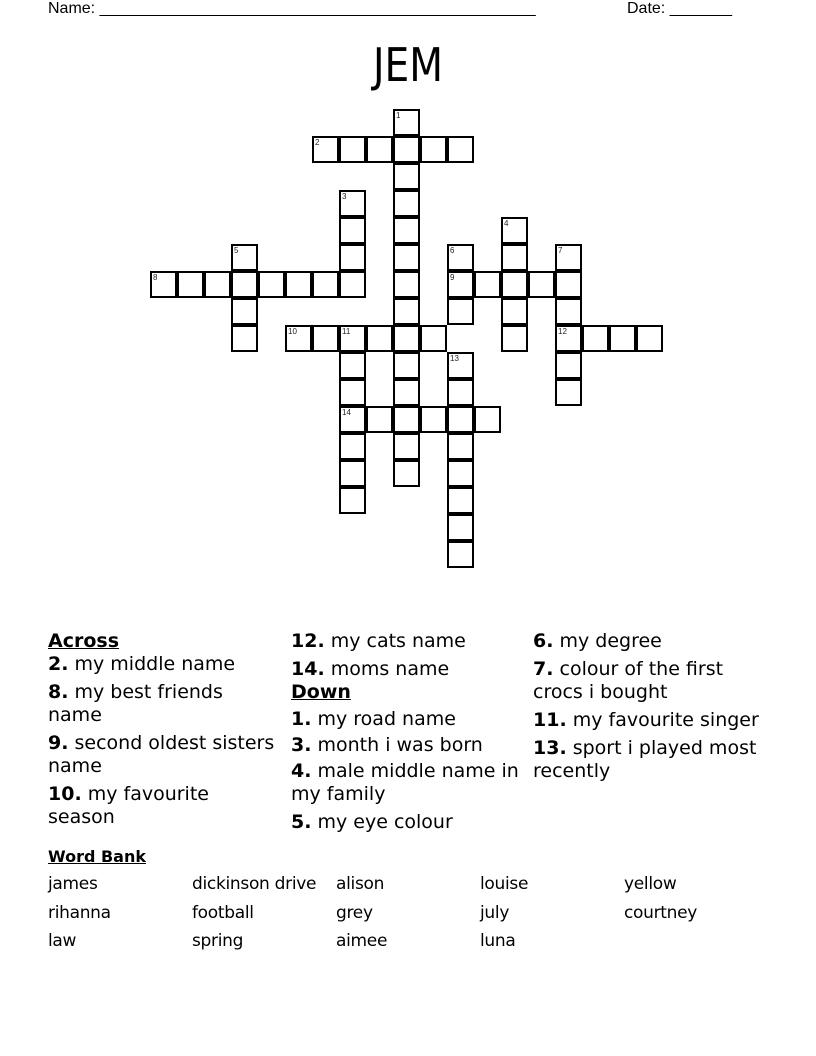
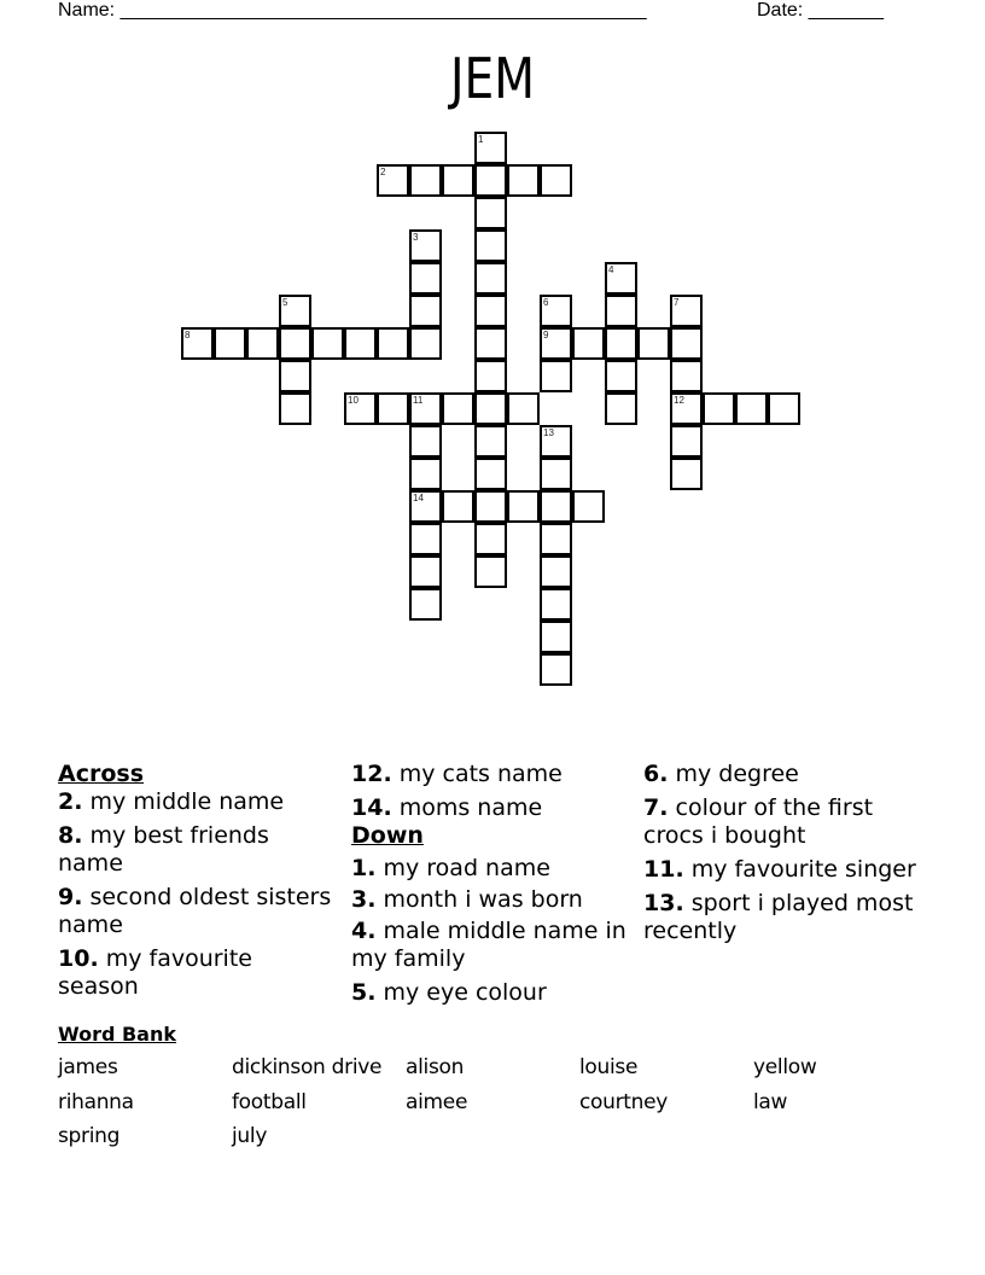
  Name: _________________________________________________
  Date: _______
  JEM
  1
  2
  3
  4
  5
  6
  7
  8
  9
  10
  11
  12
  13
  14
  Across
  2. my middle name
  8. my best friends name
  9. second oldest sisters name
  10. my favourite season
  12. my cats name
  14. moms name
  Down
  1. my road name
  3. month i was born
  4. male middle name in my family
  5. my eye colour
  6. my degree
  7. colour of the first crocs i bought
  11. my favourite singer
  13. sport i played most recently
  Word Bank
  james
  dickinson drive
  alison
  louise
  yellow
  rihanna
  football
- grey
- july
+ aimee
  courtney
  law
  spring
- aimee
+ july
- luna
